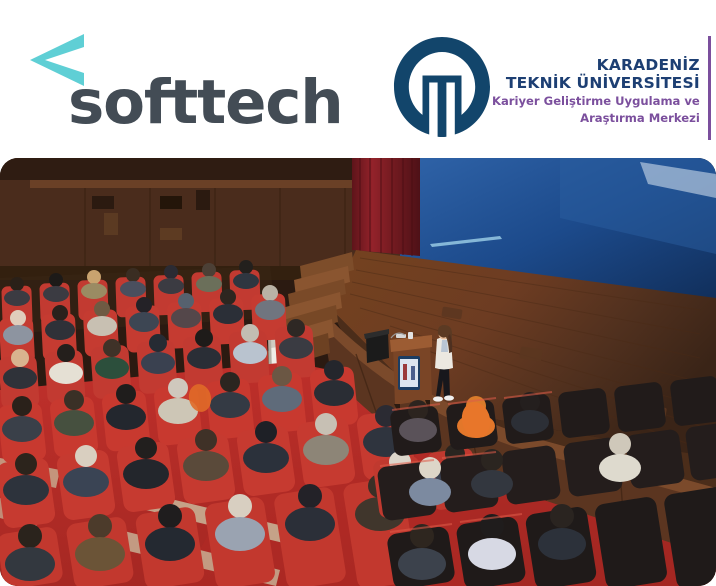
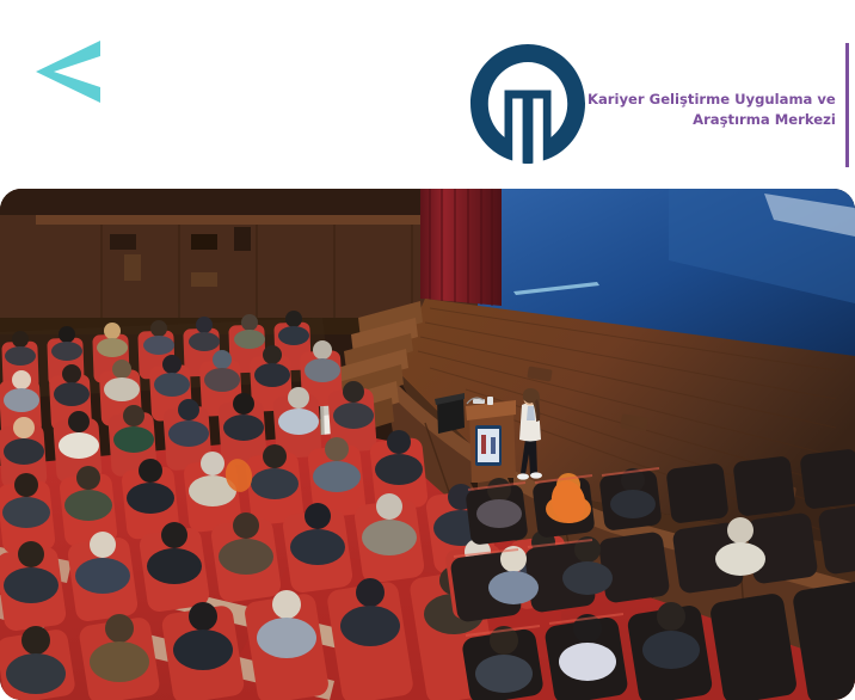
- softtech
- KARADENİZ
- TEKNİK ÜNİVERSİTESİ
  Kariyer Geliştirme Uygulama ve
  Araştırma Merkezi
